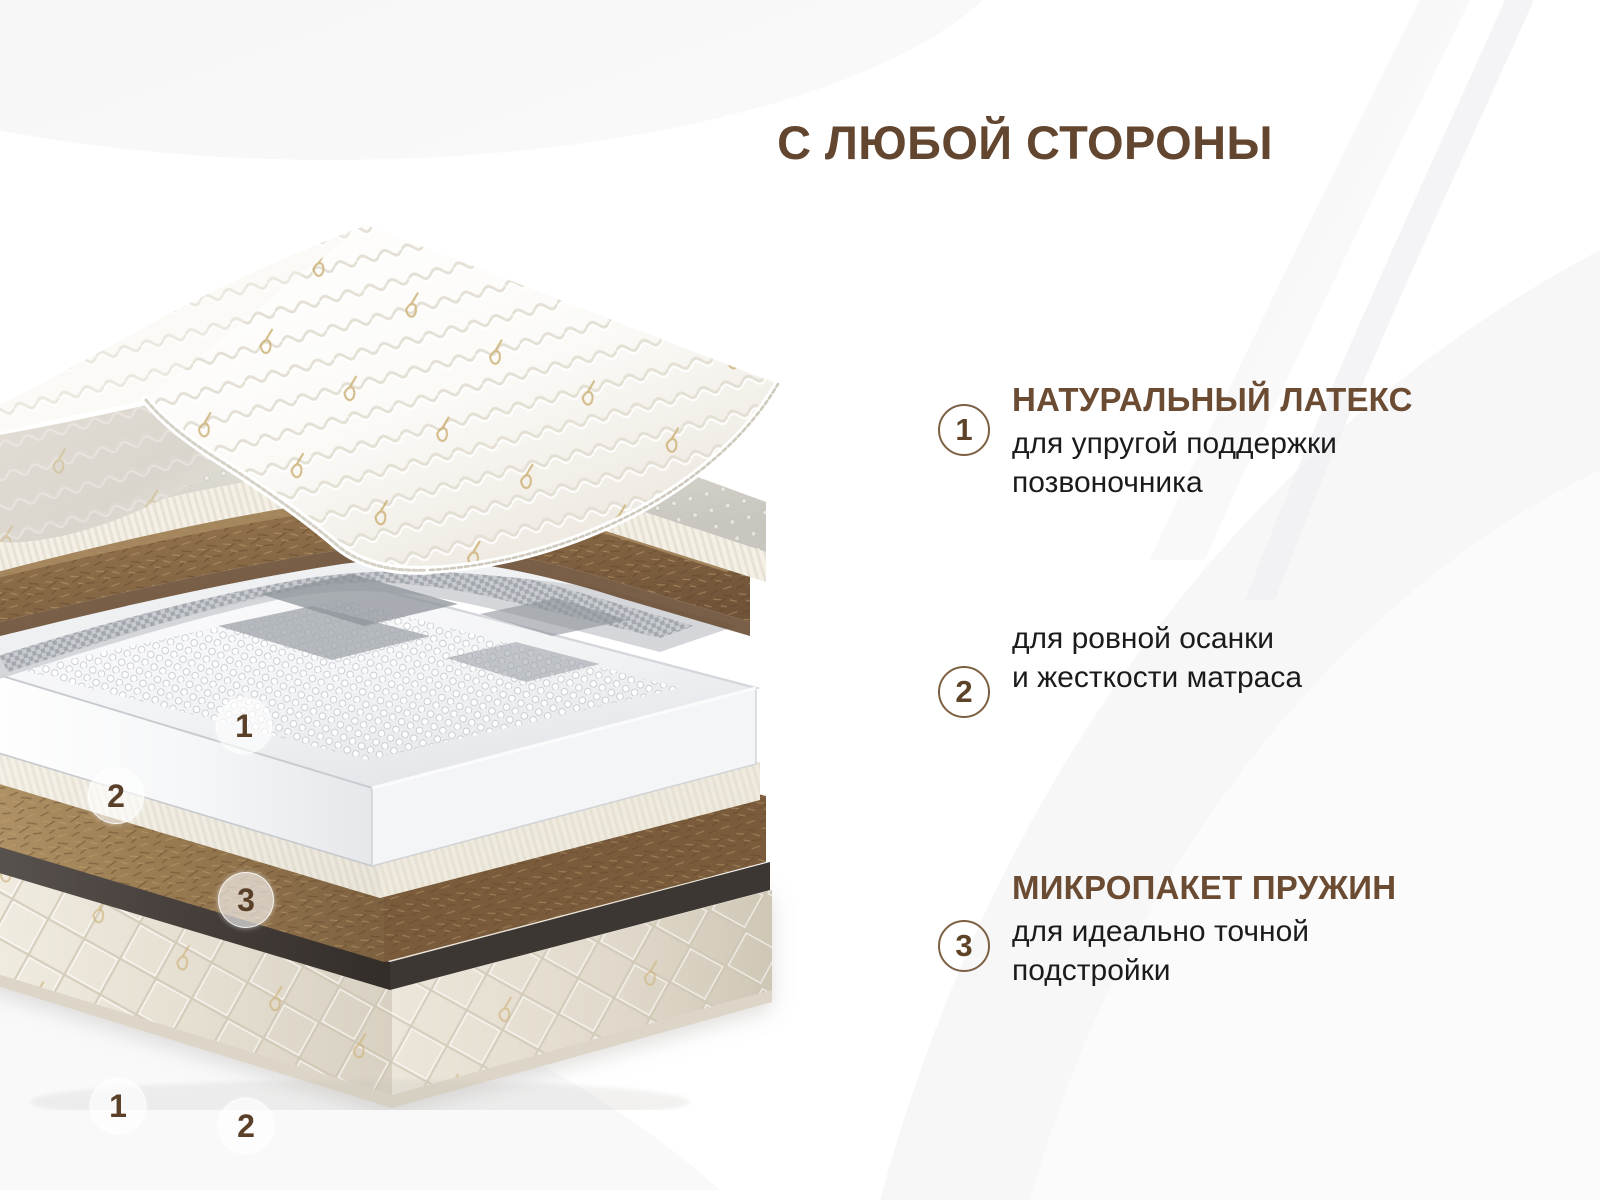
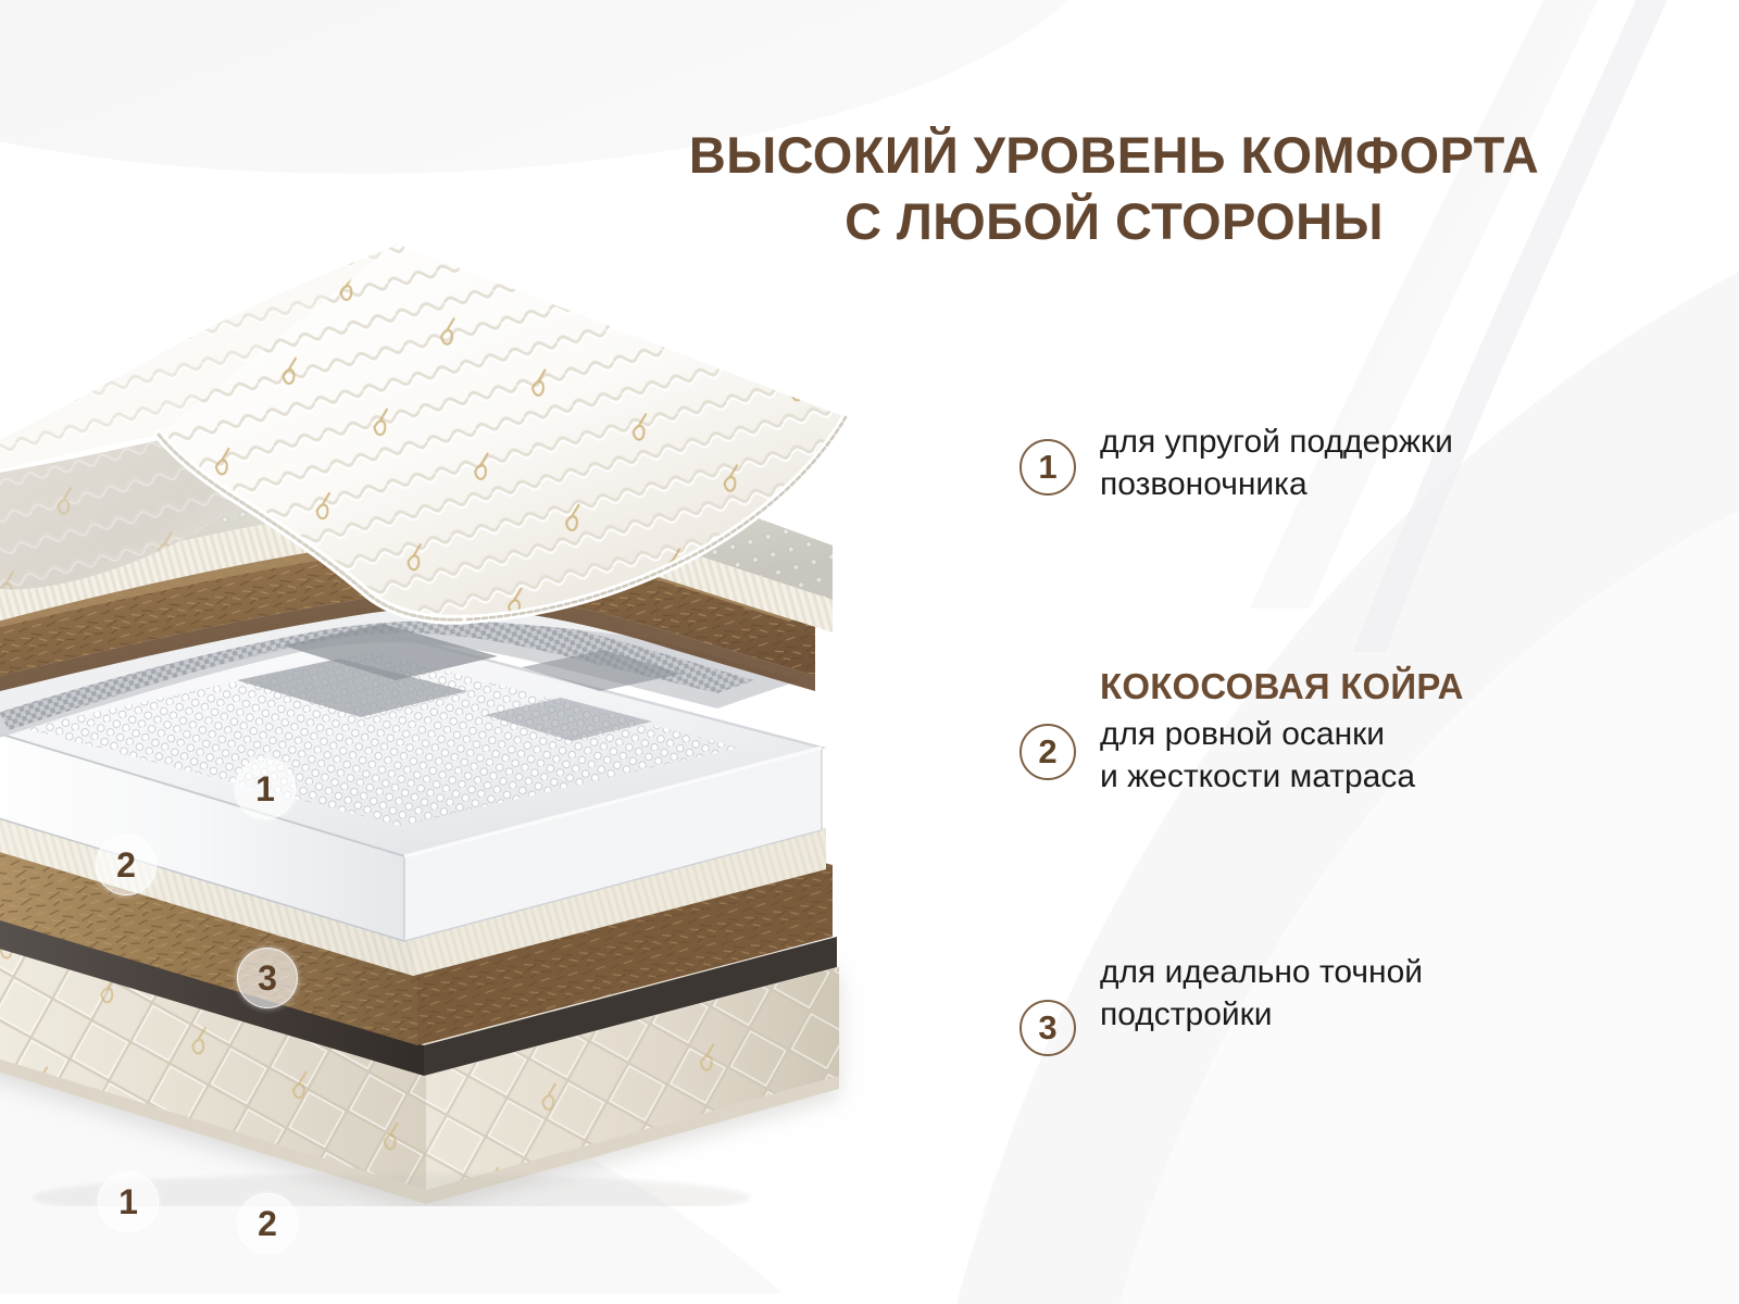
+ ВЫСОКИЙ УРОВЕНЬ КОМФОРТА
  С ЛЮБОЙ СТОРОНЫ
  1
  2
  3
  1
  2
  1
- НАТУРАЛЬНЫЙ ЛАТЕКС
  для упругой поддержки
  позвоночника
  2
+ КОКОСОВАЯ КОЙРА
  для ровной осанки
  и жесткости матраса
  3
- МИКРОПАКЕТ ПРУЖИН
  для идеально точной
  подстройки
